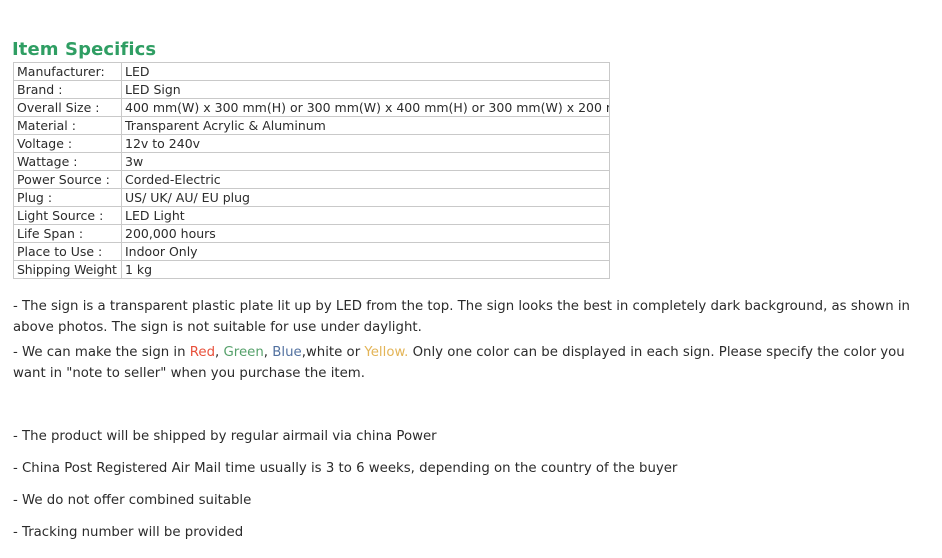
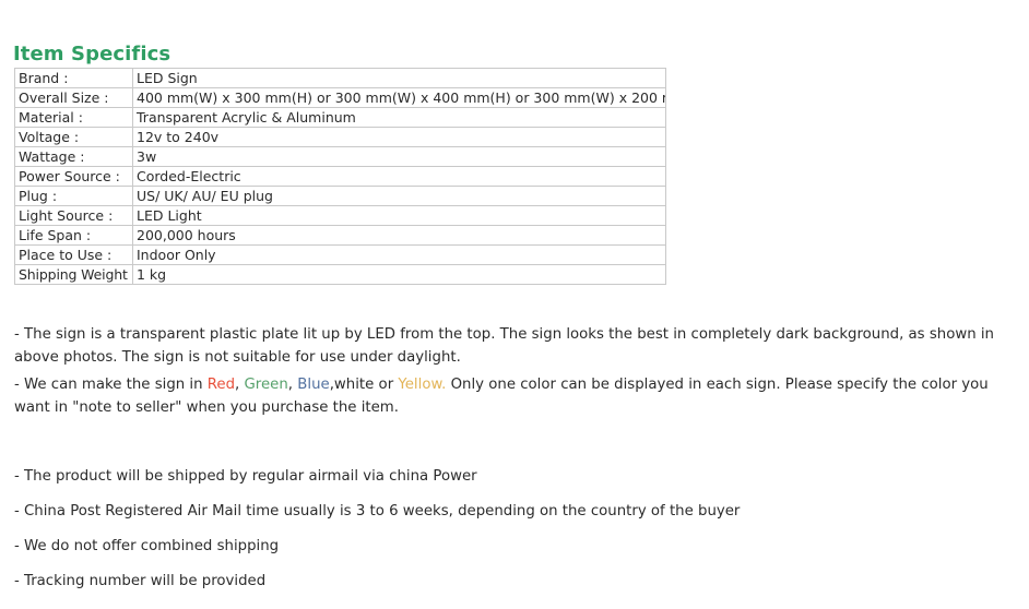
  Item Specifics
- Manufacturer:	LED
  Brand :	LED Sign
  Overall Size :	400 mm(W) x 300 mm(H) or 300 mm(W) x 400 mm(H) or 300 mm(W) x 200
  Material :	Transparent Acrylic & Aluminum
  Voltage :	12v to 240v
  Wattage :	3w
  Power Source :	Corded-Electric
  Plug :	US/ UK/ AU/ EU plug
  Light Source :	LED Light
  Life Span :	200,000 hours
  Place to Use :	Indoor Only
  Shipping Weight	1 kg
  - The sign is a transparent plastic plate lit up by LED from the top. The sign looks the best in completely dark background, as shown in above photos. The sign is not suitable for use under daylight.
  - We can make the sign in Red, Green, Blue,white or Yellow. Only one color can be displayed in each sign. Please specify the color you want in "note to seller" when you purchase the item.
  - The product will be shipped by regular airmail via china Power
  - China Post Registered Air Mail time usually is 3 to 6 weeks, depending on the country of the buyer
- - We do not offer combined suitable
+ - We do not offer combined shipping
  - Tracking number will be provided
